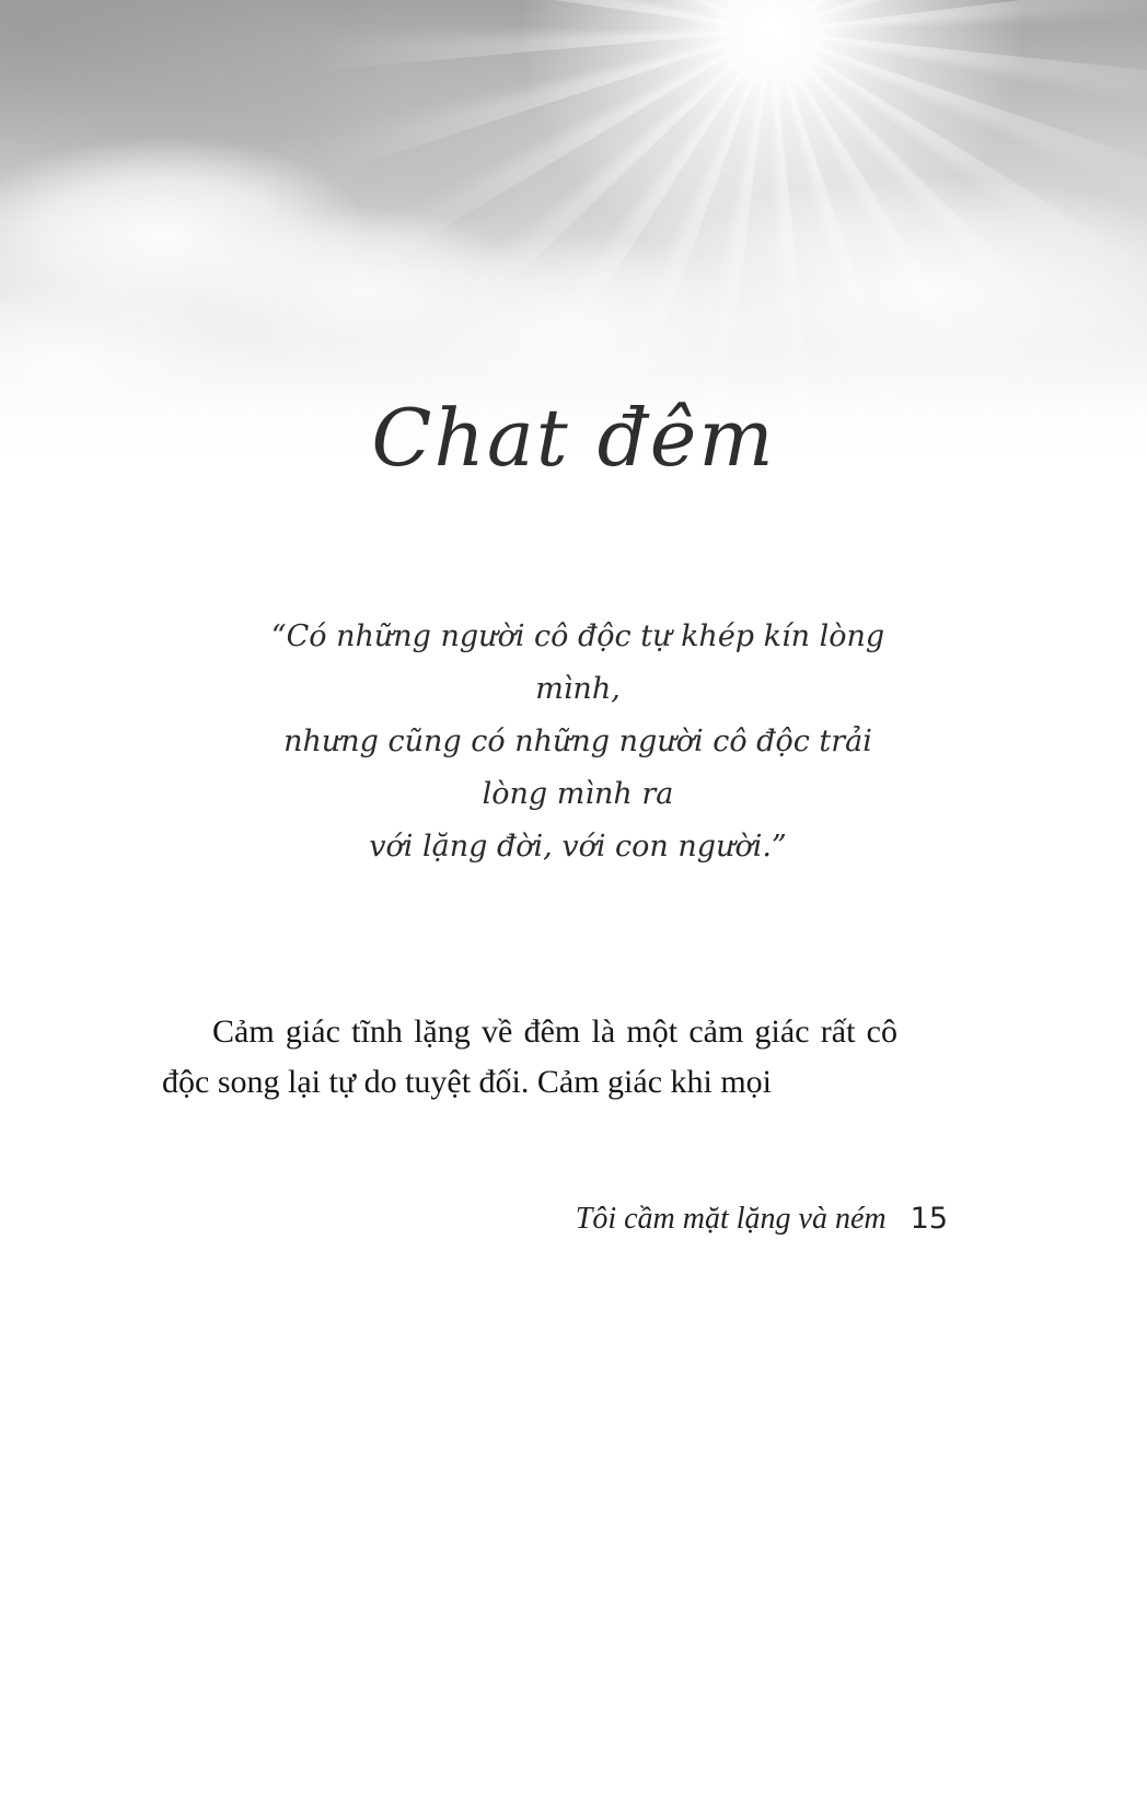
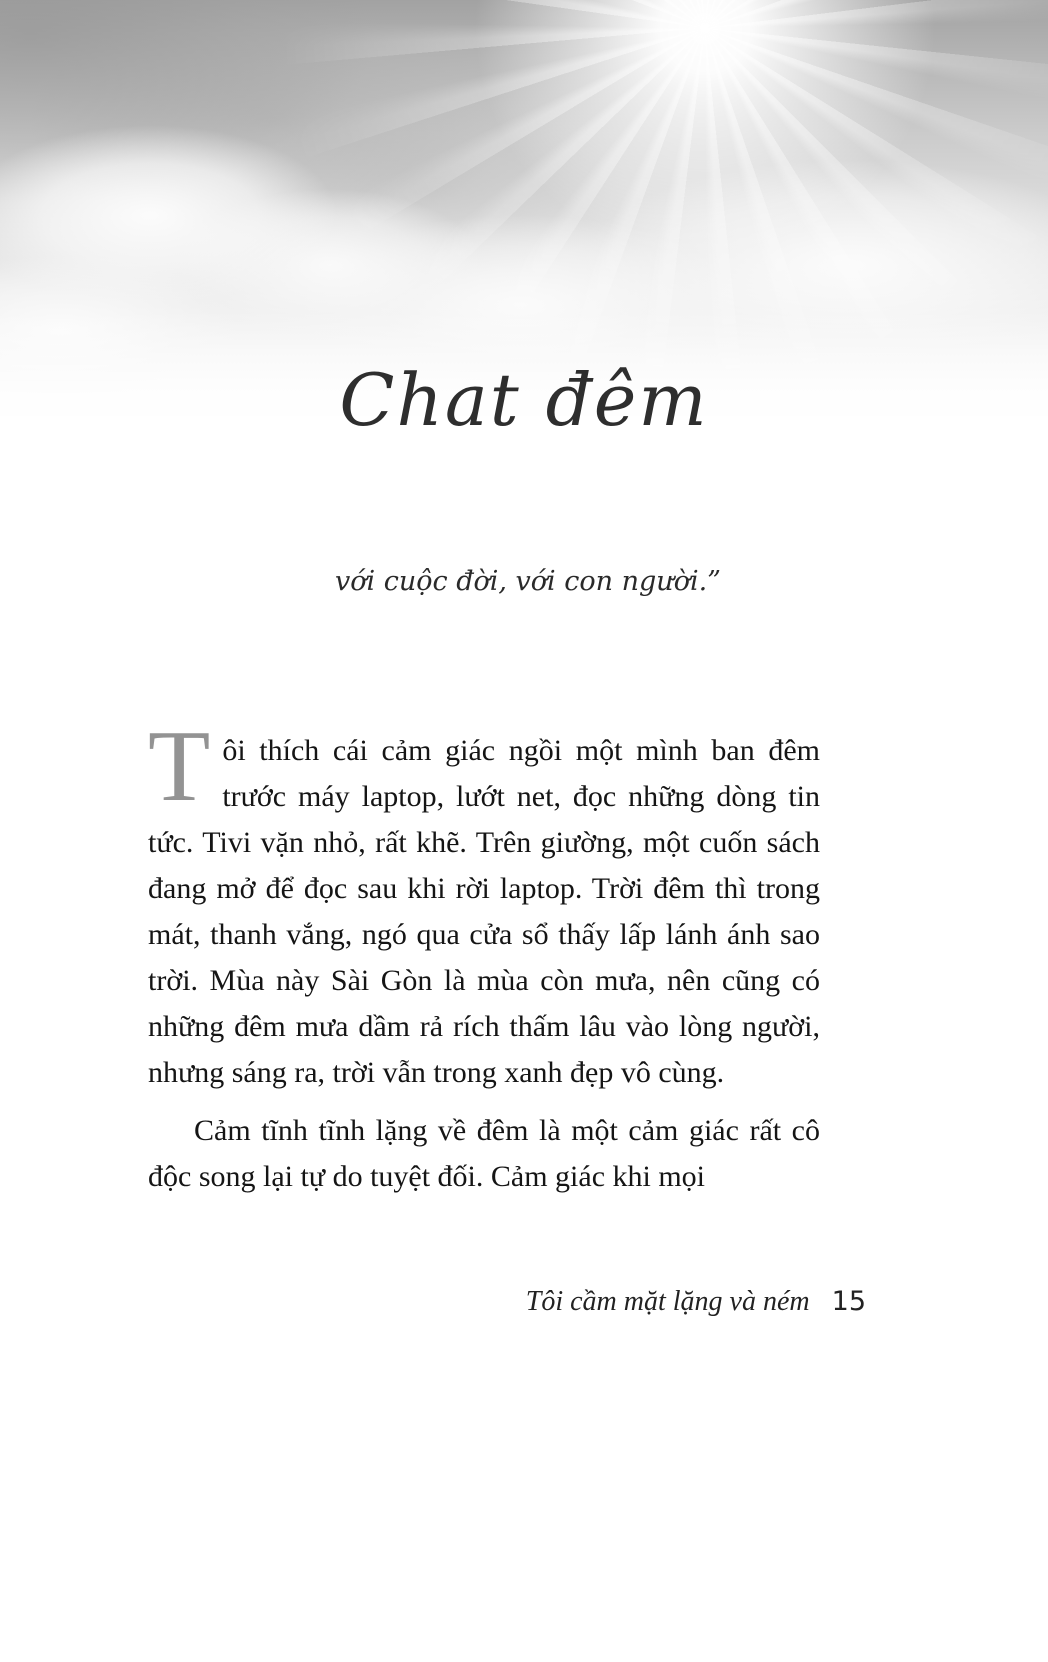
  Chat đêm
- “Có những người cô độc tự khép kín lòng mình,
- nhưng cũng có những người cô độc trải lòng mình ra
- với lặng đời, với con người.”
+ với cuộc đời, với con người.”
+ T
+ ôi thích cái cảm giác ngồi một mình ban đêm trước máy laptop, lướt net, đọc những dòng tin tức. Tivi vặn nhỏ, rất khẽ. Trên giường, một cuốn sách đang mở để đọc sau khi rời laptop. Trời đêm thì trong mát, thanh vắng, ngó qua cửa sổ thấy lấp lánh ánh sao trời. Mùa này Sài Gòn là mùa còn mưa, nên cũng có những đêm mưa dầm rả rích thấm lâu vào lòng người, nhưng sáng ra, trời vẫn trong xanh đẹp vô cùng.
- Cảm giác tĩnh lặng về đêm là một cảm giác rất cô độc song lại tự do tuyệt đối. Cảm giác khi mọi
+ Cảm tĩnh tĩnh lặng về đêm là một cảm giác rất cô độc song lại tự do tuyệt đối. Cảm giác khi mọi
  Tôi cầm mặt lặng và ném 15
